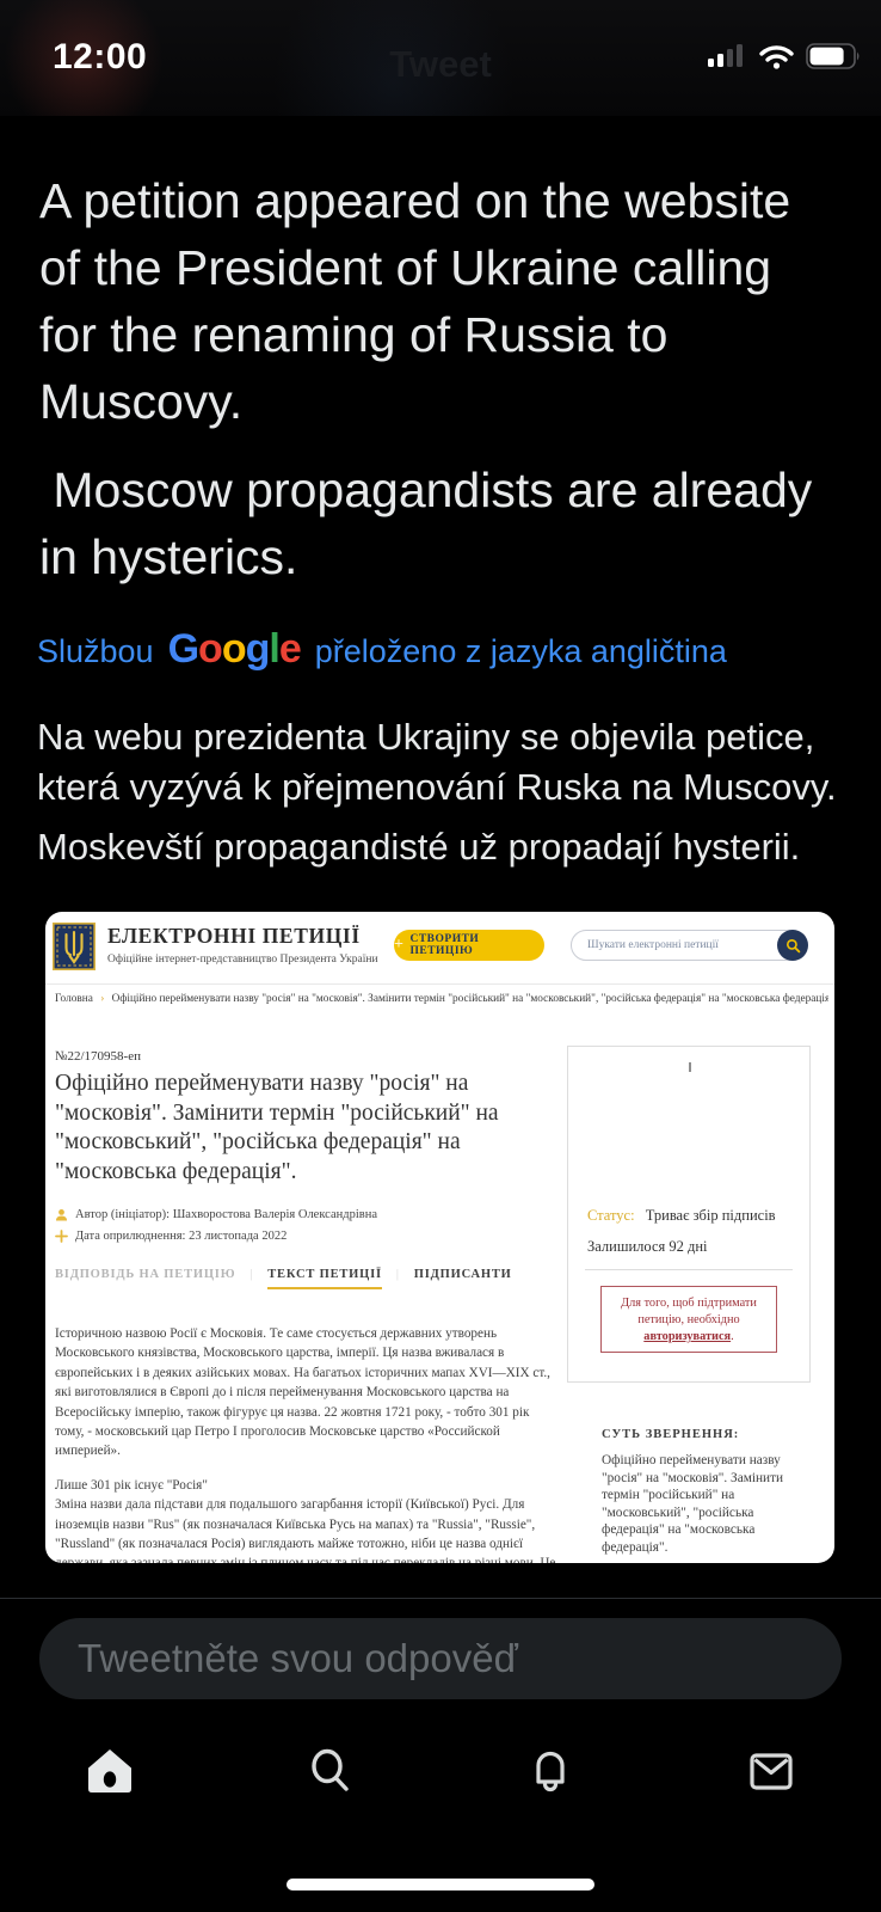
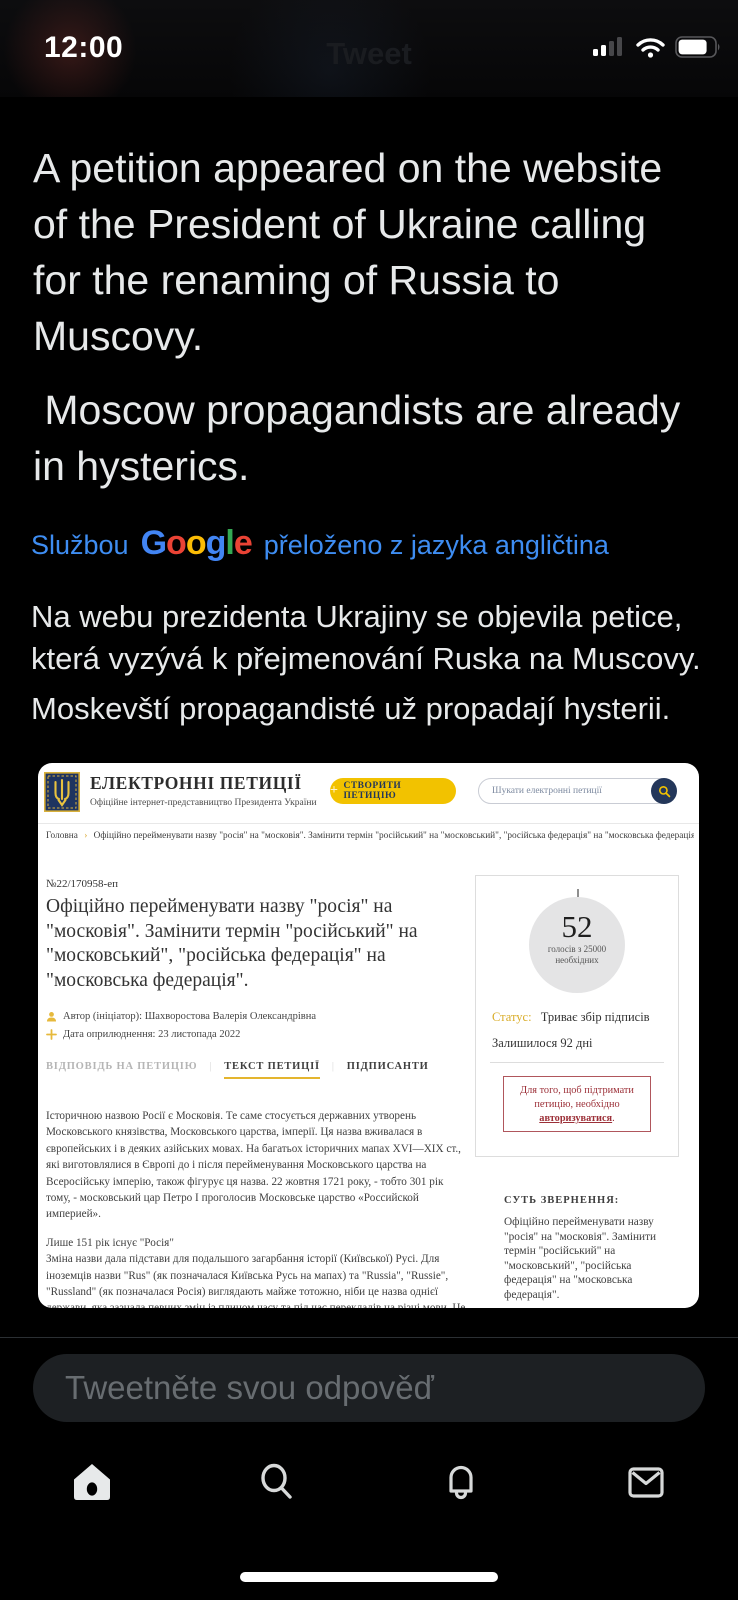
  12:00
  A petition appeared on the website of the President of Ukraine calling for the renaming of Russia to Muscovy.
  Moscow propagandists are already in hysterics.
  Službou
  Google
  přeloženo z jazyka angličtina
  Na webu prezidenta Ukrajiny se objevila petice, která vyzývá k přejmenování Ruska na Muscovy.
  Moskevští propagandisté už propadají hysterii.
  ЕЛЕКТРОННІ ПЕТИЦІЇ
  Офіційне інтернет-представництво Президента України
  +
  СТВОРИТИ ПЕТИЦІЮ
  Шукати електронні петиції
  Головна › Офіційно перейменувати назву "росія" на "московія". Замінити термін "російський" на "московський", "російська федерація" на "московська федерація
  №22/170958-еп
  Офіційно перейменувати назву "росія" на "московія". Замінити термін "російський" на "московський", "російська федерація" на "московська федерація".
  Автор (ініціатор): Шахворостова Валерія Олександрівна
  Дата оприлюднення: 23 листопада 2022
  ВІДПОВІДЬ НА ПЕТИЦІЮ
  ТЕКСТ ПЕТИЦІЇ
  ПІДПИСАНТИ
  Історичною назвою Росії є Московія. Те саме стосується державних утворень Московського князівства, Московського царства, імперії. Ця назва вживалася в європейських і в деяких азійських мовах. На багатьох історичних мапах XVI—XIX ст., які виготовлялися в Європі до і після перейменування Московського царства на Всеросійську імперію, також фігурує ця назва. 22 жовтня 1721 року, - тобто 301 рік тому, - московський цар Петро І проголосив Московське царство «Российской империей».
- Лише 301 рік існує "Росія"
+ Лише 151 рік існує "Росія"
+ 52
+ голосів з 25000
+ необхідних
  Статус: Триває збір підписів
  Залишилося 92 дні
  Для того, щоб підтримати петицію, необхідно авторизуватися.
  СУТЬ ЗВЕРНЕННЯ:
  Офіційно перейменувати назву "росія" на "московія". Замінити термін "російський" на "московський", "російська федерація" на "московська федерація".
  Tweetněte svou odpověď
